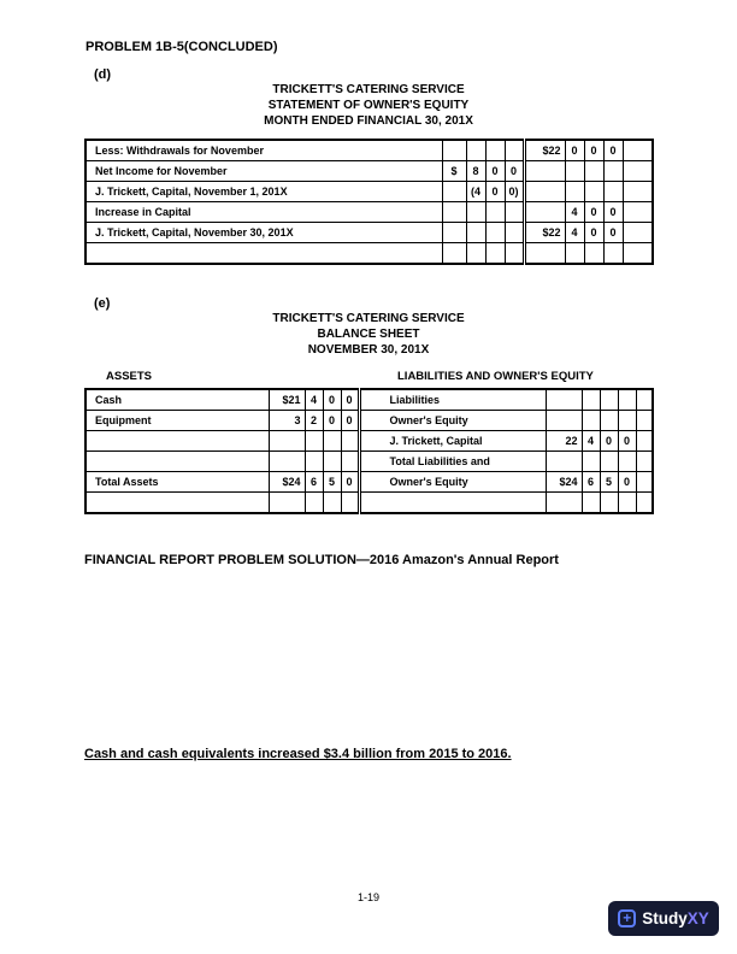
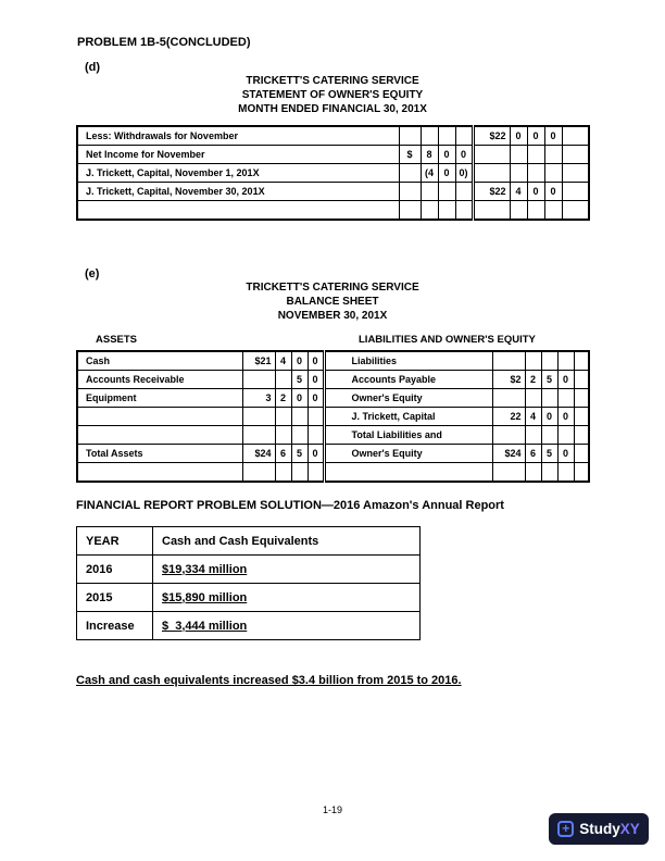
  PROBLEM 1B-5(CONCLUDED)
  (d)
  TRICKETT'S CATERING SERVICE
  STATEMENT OF OWNER'S EQUITY
  MONTH ENDED FINANCIAL 30, 201X
  Less: Withdrawals for November					$22	0	0	0
  Net Income for November	$	8	0	0
  J. Trickett, Capital, November 1, 201X		(4	0	0)
- Increase in Capital						4	0	0
  J. Trickett, Capital, November 30, 201X					$22	4	0	0
  (e)
  TRICKETT'S CATERING SERVICE
  BALANCE SHEET
  NOVEMBER 30, 201X
  ASSETS
  LIABILITIES AND OWNER'S EQUITY
  Cash	$21	4	0	0	Liabilities
+ Accounts Receivable			5	0	Accounts Payable	$2	2	5	0
  Equipment	3	2	0	0	Owner's Equity
  					J. Trickett, Capital	22	4	0	0
  					Total Liabilities and
  Total Assets	$24	6	5	0	Owner's Equity	$24	6	5	0
  FINANCIAL REPORT PROBLEM SOLUTION—2016 Amazon's Annual Report
+ YEAR	Cash and Cash Equivalents
+ 2016	$19,334 million
+ 2015	$15,890 million
+ Increase	$ 3,444 million
  Cash and cash equivalents increased $3.4 billion from 2015 to 2016.
  1-19
  +
  StudyXY
